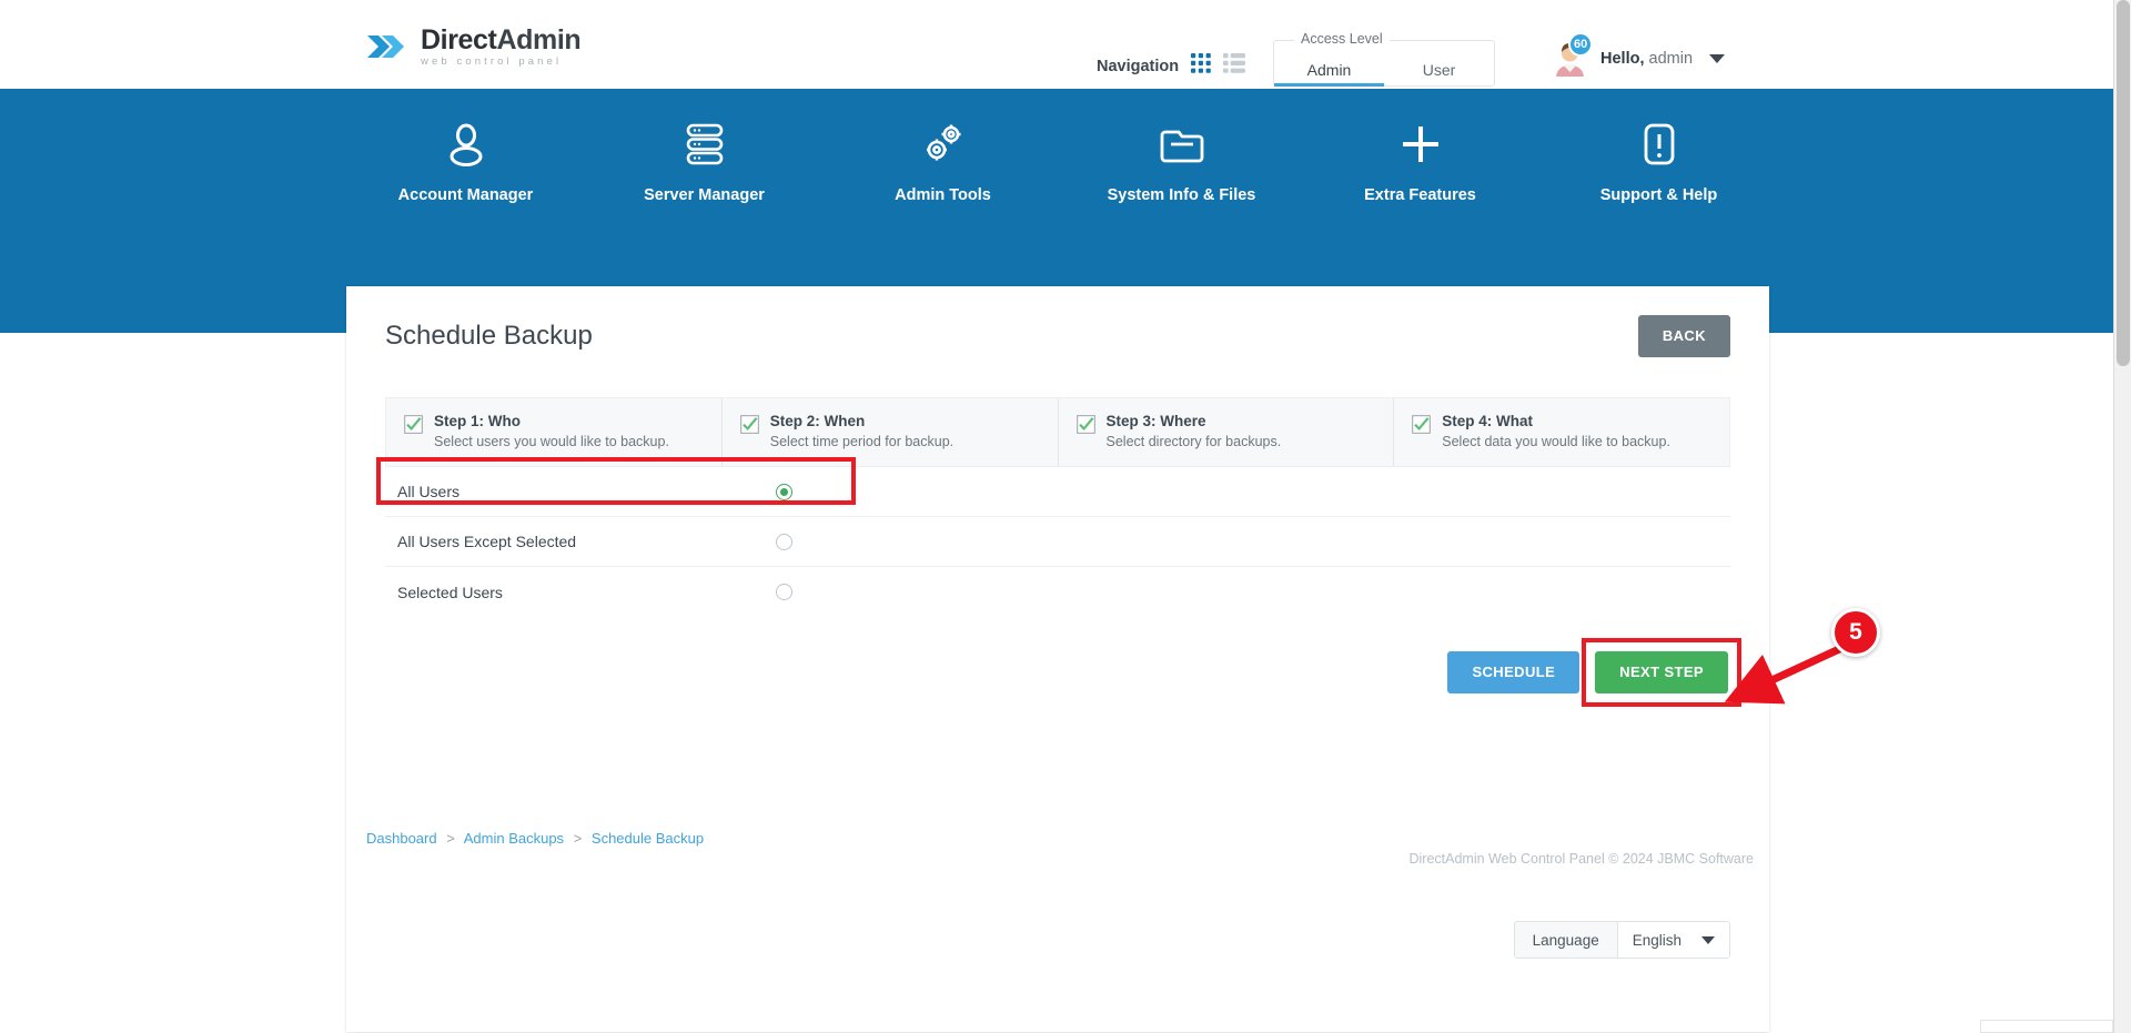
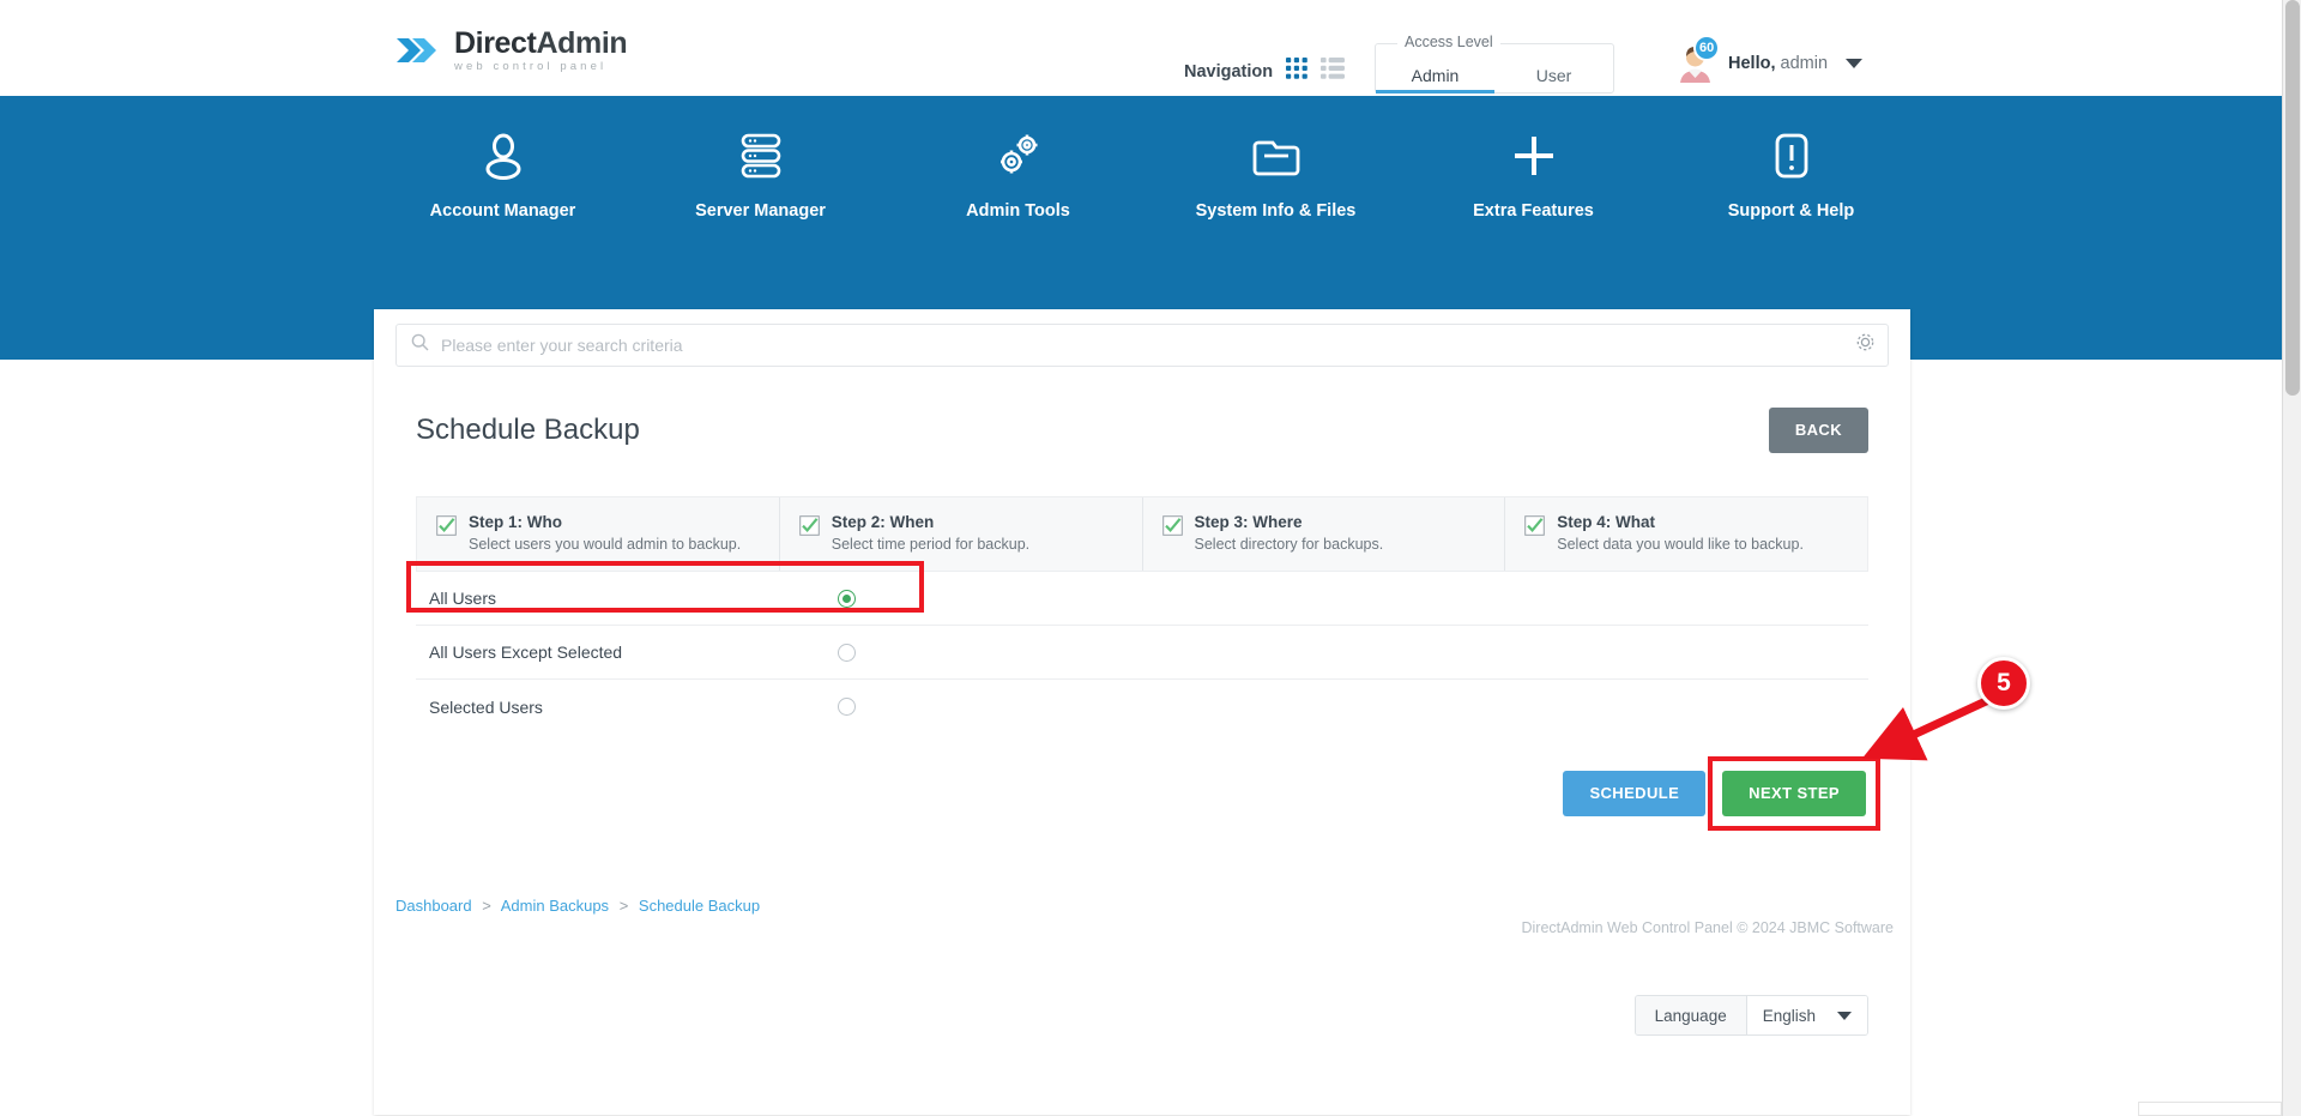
  DirectAdmin
  web control panel
  Navigation
  Access Level
  Admin
  User
  60
  Hello, admin
  Account Manager
  Server Manager
  Admin Tools
  System Info & Files
  Extra Features
  Support & Help
+ Please enter your search criteria
  Schedule Backup
  BACK
  Step 1: Who
- Select users you would like to backup.
+ Select users you would admin to backup.
  Step 2: When
  Select time period for backup.
  Step 3: Where
  Select directory for backups.
  Step 4: What
  Select data you would like to backup.
  All Users
  All Users Except Selected
  Selected Users
  SCHEDULE
  NEXT STEP
  Language
  English
  Dashboard > Admin Backups > Schedule Backup
  DirectAdmin Web Control Panel © 2024 JBMC Software
  5
